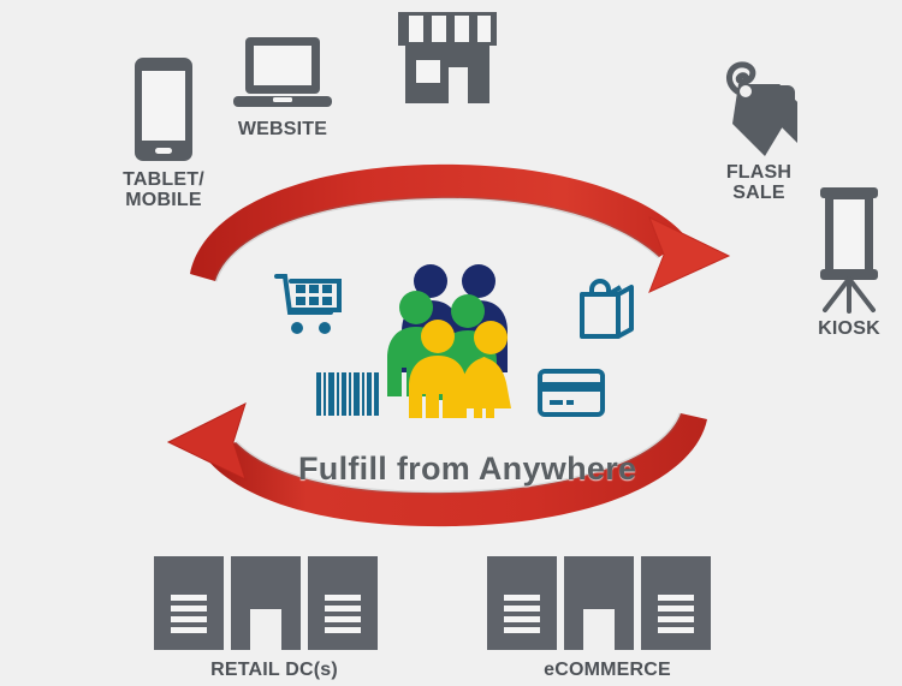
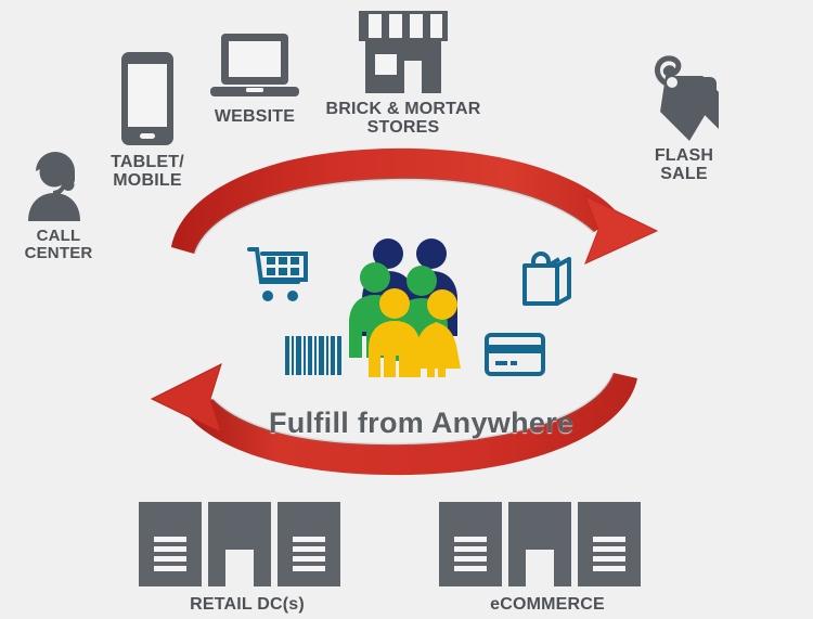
  Fulfill from Anywhere
+ CALL
+ CENTER
  TABLET/
  MOBILE
  WEBSITE
+ BRICK & MORTAR
+ STORES
  FLASH
  SALE
- KIOSK
  RETAIL DC(s)
  eCOMMERCE
